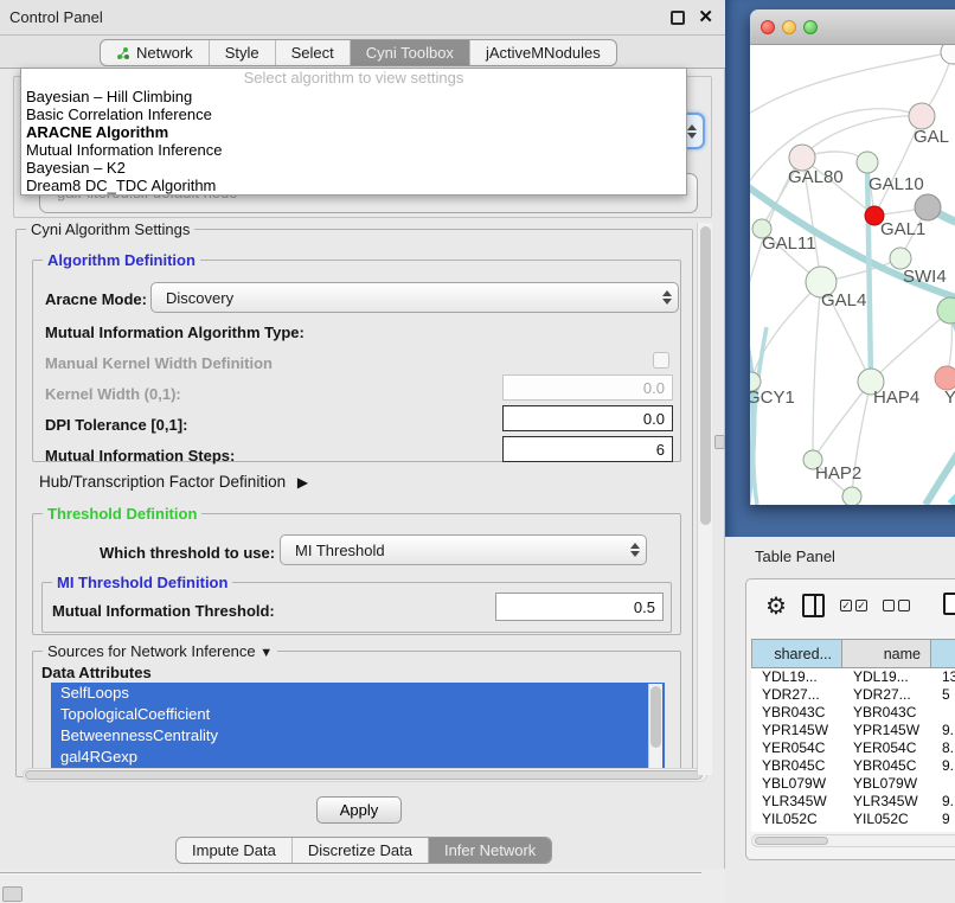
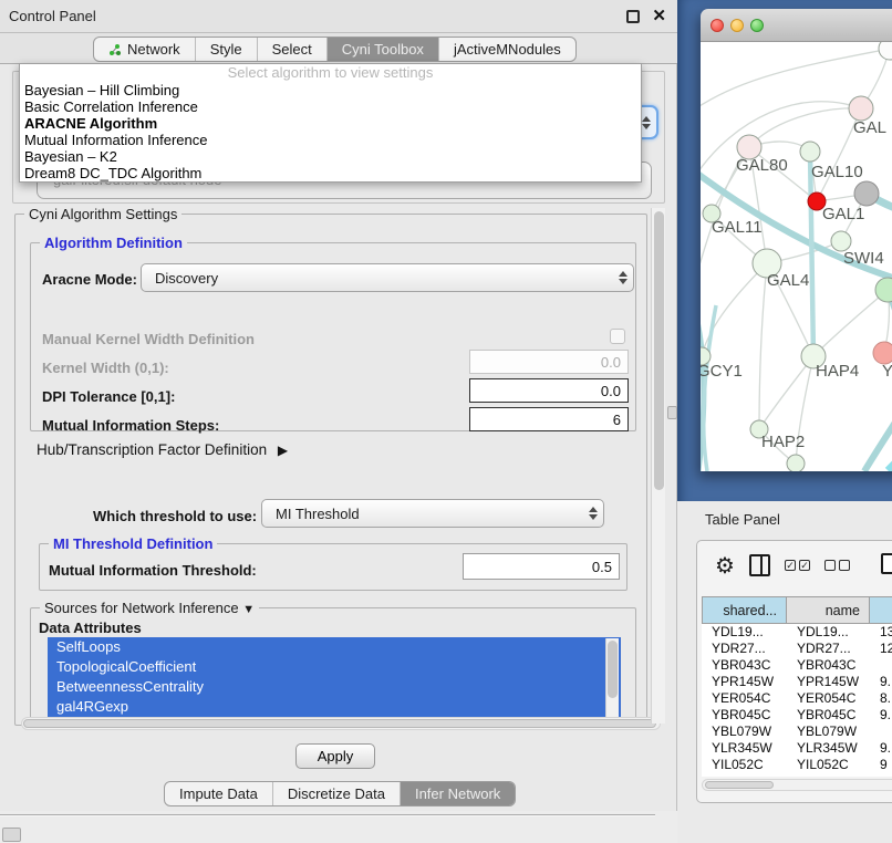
  Control Panel
  ✕
  Network
  Style
  Select
  Cyni Toolbox
  jActiveMNodules
  Select algorithm to view settings
  Bayesian – Hill Climbing
  Basic Correlation Inference
  ARACNE Algorithm
  Mutual Information Inference
  Bayesian – K2
  Dream8 DC_TDC Algorithm
  Cyni Algorithm Settings
  Algorithm Definition
  Aracne Mode:
  Discovery
- Mutual Information Algorithm Type:
  Manual Kernel Width Definition
  Kernel Width (0,1):
  0.0
  DPI Tolerance [0,1]:
  0.0
  Mutual Information Steps:
  6
  Hub/Transcription Factor Definition ▶
- Threshold Definition
  Which threshold to use:
  MI Threshold
  MI Threshold Definition
  Mutual Information Threshold:
  0.5
  Sources for Network Inference ▼
  Data Attributes
  SelfLoops
  TopologicalCoefficient
  BetweennessCentrality
  gal4RGexp
  Apply
  Impute Data
  Discretize Data
  Infer Network
  GAL
  GAL80
  GAL10
  GAL11
  GAL1
  SWI4
  GAL4
  GCY1
  HAP4
  Y
  HAP2
  Table Panel
  ⚙
  ✓
  ✓
  shared...
  name
  YDL19...
  YDL19...
  13
  YDR27...
  YDR27...
- 5
+ 12
  YBR043C
  YBR043C
  YPR145W
  YPR145W
  9.
  YER054C
  YER054C
  8.
  YBR045C
  YBR045C
  9.
  YBL079W
  YBL079W
  YLR345W
  YLR345W
  9.
  YIL052C
  YIL052C
  9
